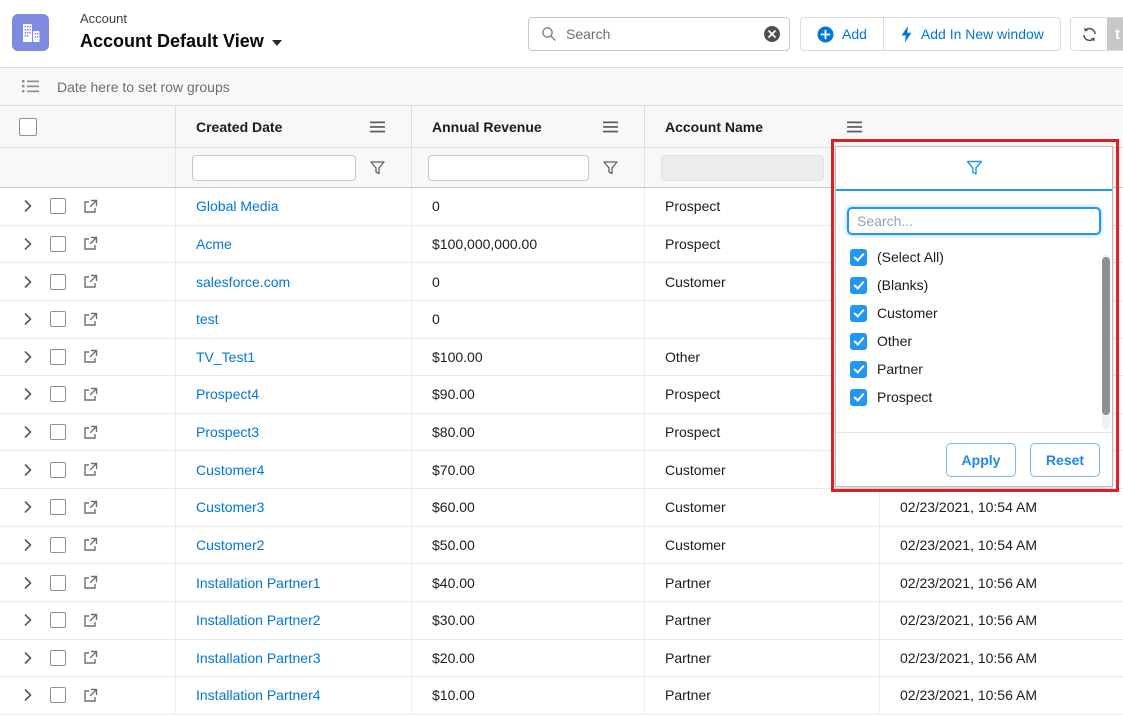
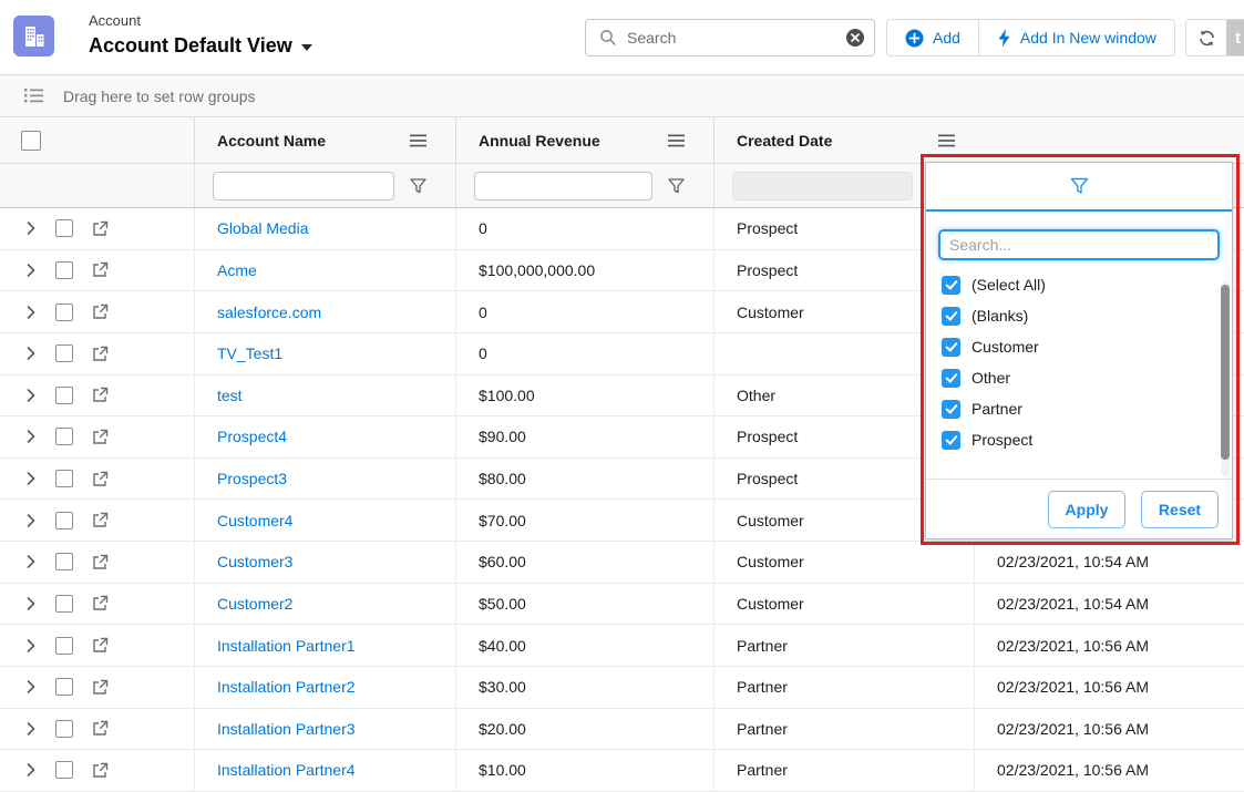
  Account
  Account Default View
  Search
  Add
  Add In New window
  t
- Date here to set row groups
+ Drag here to set row groups
- Created Date
+ Account Name
  Annual Revenue
- Account Name
+ Created Date
  Global Media
  0
  Prospect
  Acme
  $100,000,000.00
  Prospect
  salesforce.com
  0
  Customer
- test
+ TV_Test1
  0
- TV_Test1
+ test
  $100.00
  Other
  Prospect4
  $90.00
  Prospect
  Prospect3
  $80.00
  Prospect
  Customer4
  $70.00
  Customer
  Customer3
  $60.00
  Customer
  02/23/2021, 10:54 AM
  Customer2
  $50.00
  Customer
  02/23/2021, 10:54 AM
  Installation Partner1
  $40.00
  Partner
  02/23/2021, 10:56 AM
  Installation Partner2
  $30.00
  Partner
  02/23/2021, 10:56 AM
  Installation Partner3
  $20.00
  Partner
  02/23/2021, 10:56 AM
  Installation Partner4
  $10.00
  Partner
  02/23/2021, 10:56 AM
  Search...
  (Select All)
  (Blanks)
  Customer
  Other
  Partner
  Prospect
  Apply
  Reset
